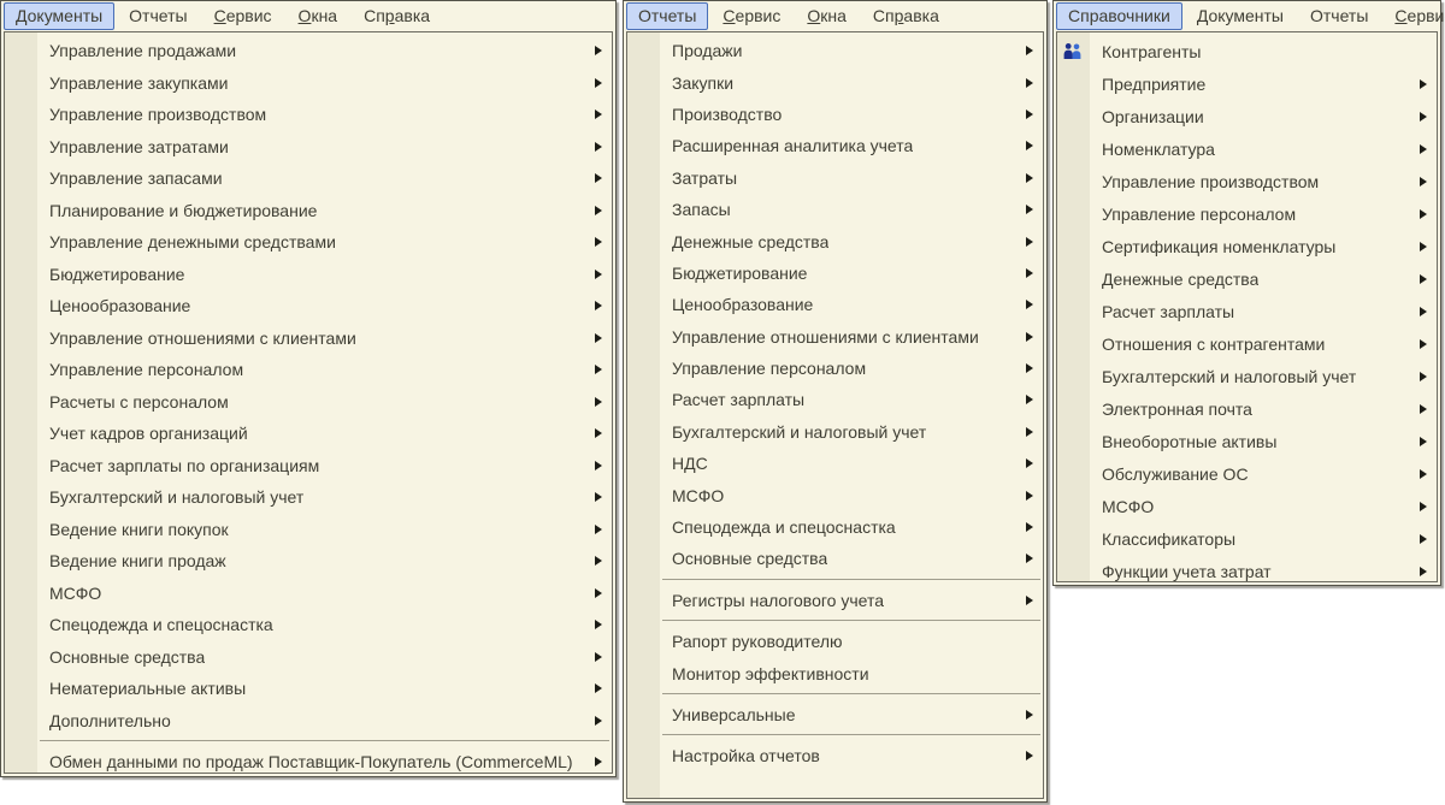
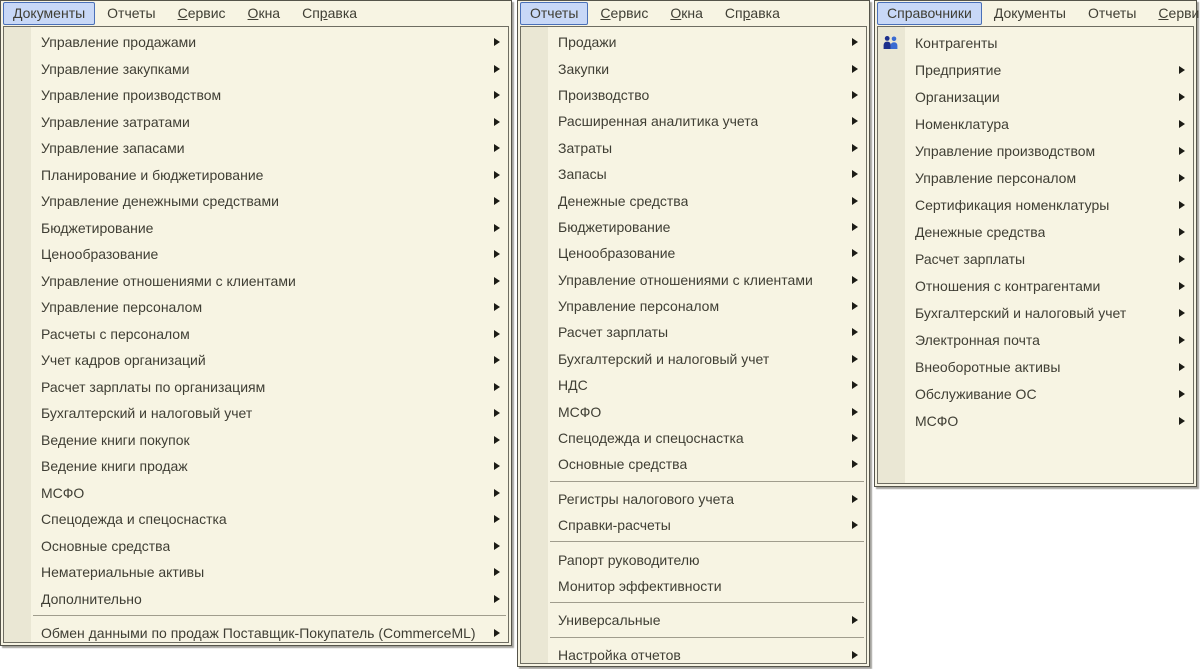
  Документы
  Отчеты
  Сервис
  Окна
  Справка
  Управление продажами
  Управление закупками
  Управление производством
  Управление затратами
  Управление запасами
  Планирование и бюджетирование
  Управление денежными средствами
  Бюджетирование
  Ценообразование
  Управление отношениями с клиентами
  Управление персоналом
  Расчеты с персоналом
  Учет кадров организаций
  Расчет зарплаты по организациям
  Бухгалтерский и налоговый учет
  Ведение книги покупок
  Ведение книги продаж
  МСФО
  Спецодежда и спецоснастка
  Основные средства
  Нематериальные активы
  Дополнительно
  Обмен данными по продаж Поставщик-Покупатель (CommerceML)
  Отчеты
  Сервис
  Окна
  Справка
  Продажи
  Закупки
  Производство
  Расширенная аналитика учета
  Затраты
  Запасы
  Денежные средства
  Бюджетирование
  Ценообразование
  Управление отношениями с клиентами
  Управление персоналом
  Расчет зарплаты
  Бухгалтерский и налоговый учет
  НДС
  МСФО
  Спецодежда и спецоснастка
  Основные средства
  Регистры налогового учета
+ Справки-расчеты
  Рапорт руководителю
  Монитор эффективности
  Универсальные
  Настройка отчетов
  Справочники
  Документы
  Отчеты
  Серви
  Контрагенты
  Предприятие
  Организации
  Номенклатура
  Управление производством
  Управление персоналом
  Сертификация номенклатуры
  Денежные средства
  Расчет зарплаты
  Отношения с контрагентами
  Бухгалтерский и налоговый учет
  Электронная почта
  Внеоборотные активы
  Обслуживание ОС
  МСФО
- Классификаторы
- Функции учета затрат
